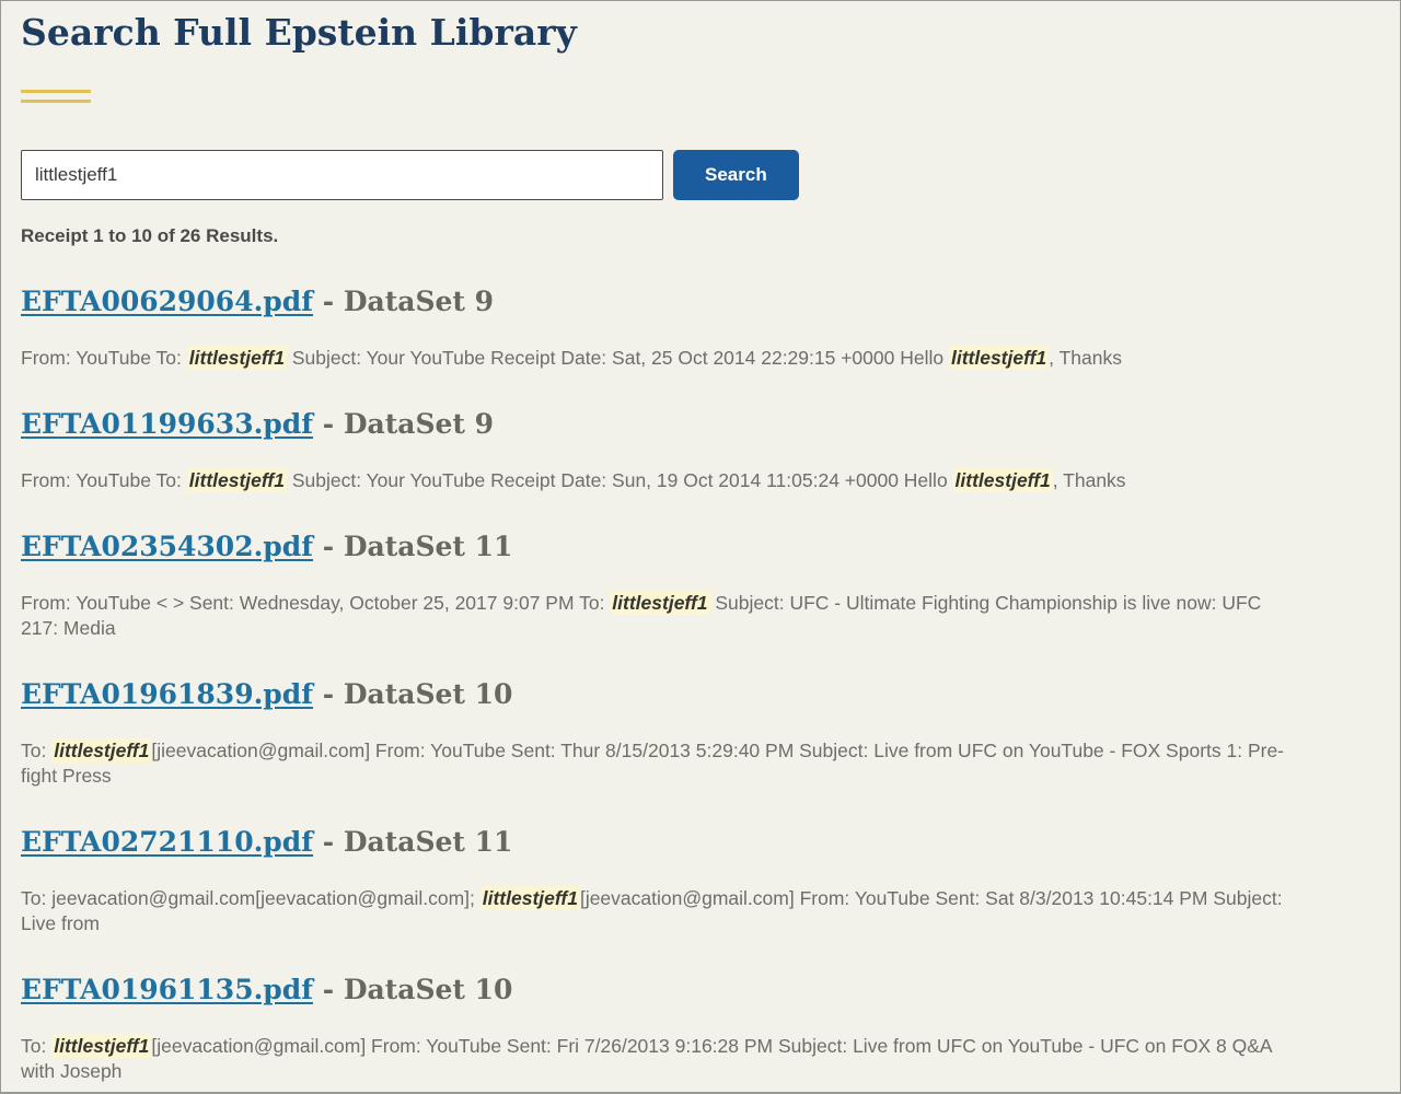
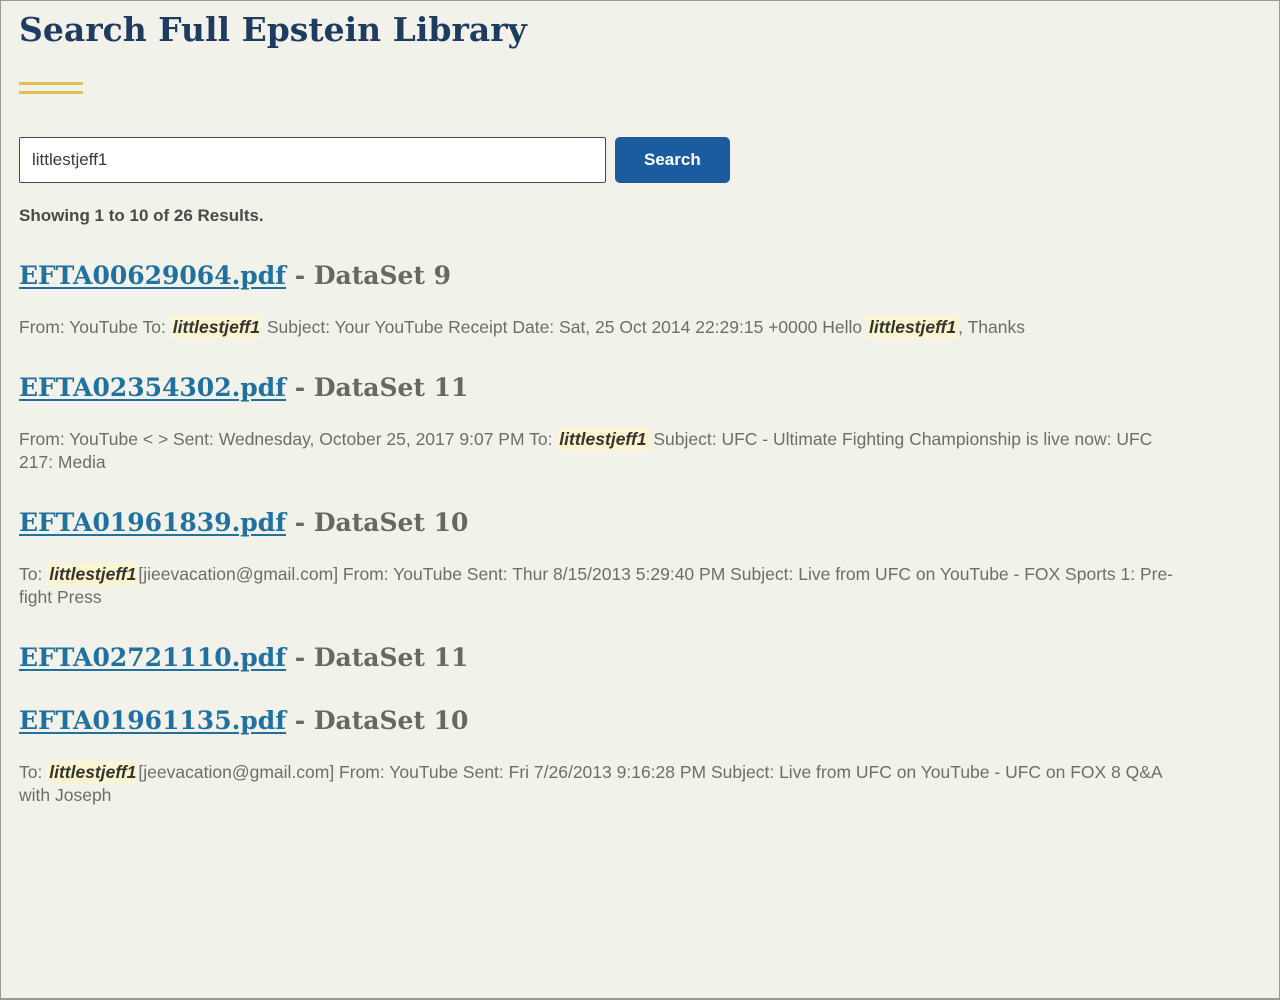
  Search Full Epstein Library
  littlestjeff1
  Search
- Receipt 1 to 10 of 26 Results.
+ Showing 1 to 10 of 26 Results.
  EFTA00629064.pdf - DataSet 9
  From: YouTube To: littlestjeff1 Subject: Your YouTube Receipt Date: Sat, 25 Oct 2014 22:29:15 +0000 Hello littlestjeff1, Thanks
- EFTA01199633.pdf - DataSet 9
- From: YouTube To: littlestjeff1 Subject: Your YouTube Receipt Date: Sun, 19 Oct 2014 11:05:24 +0000 Hello littlestjeff1, Thanks
  EFTA02354302.pdf - DataSet 11
  From: YouTube < > Sent: Wednesday, October 25, 2017 9:07 PM To: littlestjeff1 Subject: UFC - Ultimate Fighting Championship is live now: UFC 217: Media
  EFTA01961839.pdf - DataSet 10
  To: littlestjeff1[jieevacation@gmail.com] From: YouTube Sent: Thur 8/15/2013 5:29:40 PM Subject: Live from UFC on YouTube - FOX Sports 1: Pre-fight Press
  EFTA02721110.pdf - DataSet 11
- To: jeevacation@gmail.com[jeevacation@gmail.com]; littlestjeff1[jeevacation@gmail.com] From: YouTube Sent: Sat 8/3/2013 10:45:14 PM Subject: Live from
  EFTA01961135.pdf - DataSet 10
  To: littlestjeff1[jeevacation@gmail.com] From: YouTube Sent: Fri 7/26/2013 9:16:28 PM Subject: Live from UFC on YouTube - UFC on FOX 8 Q&A with Joseph
